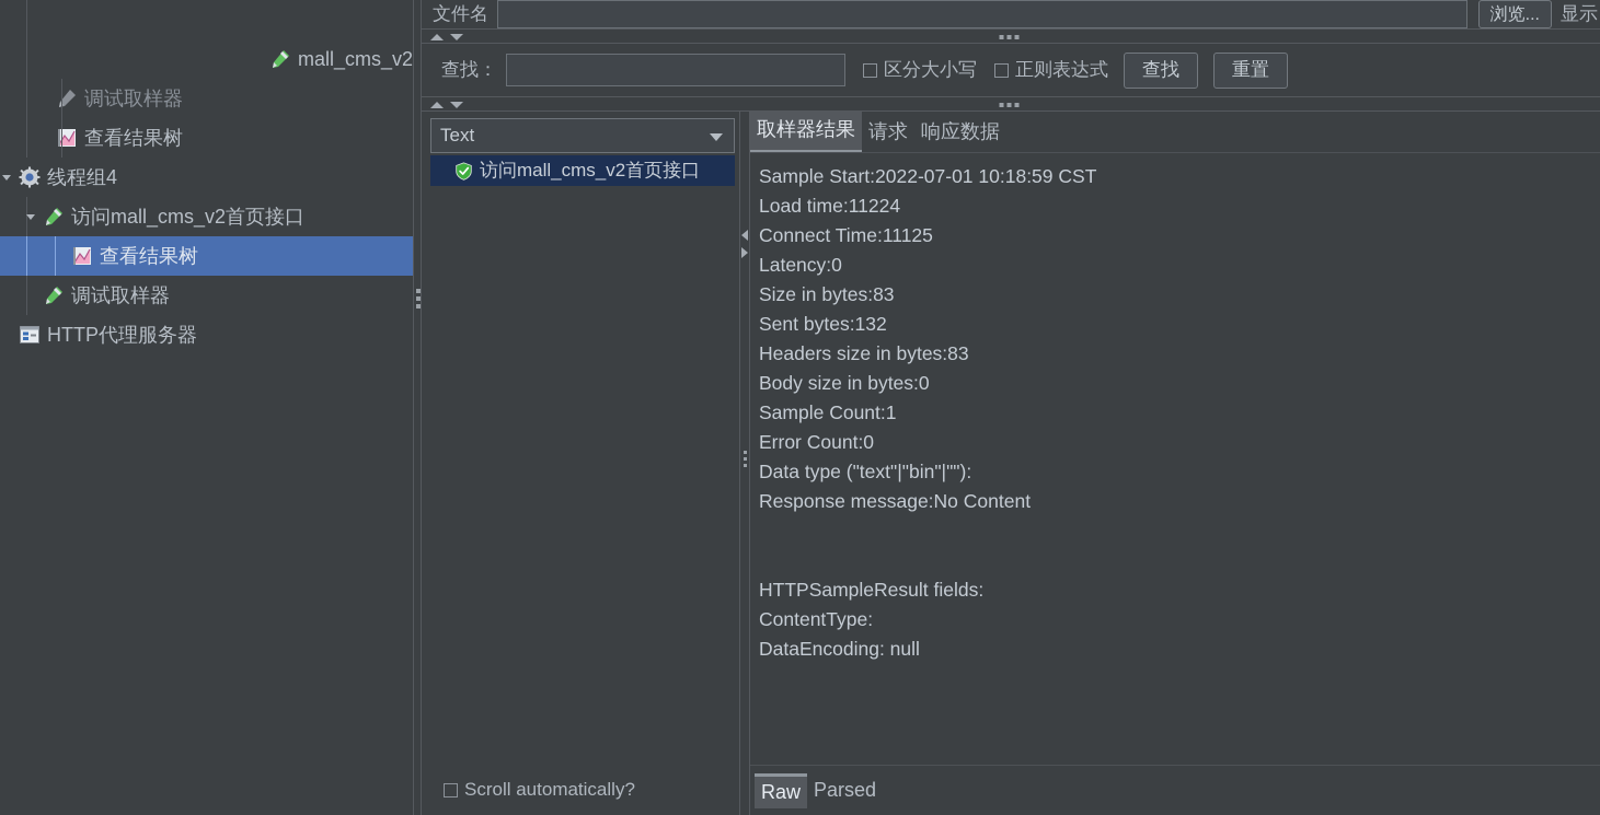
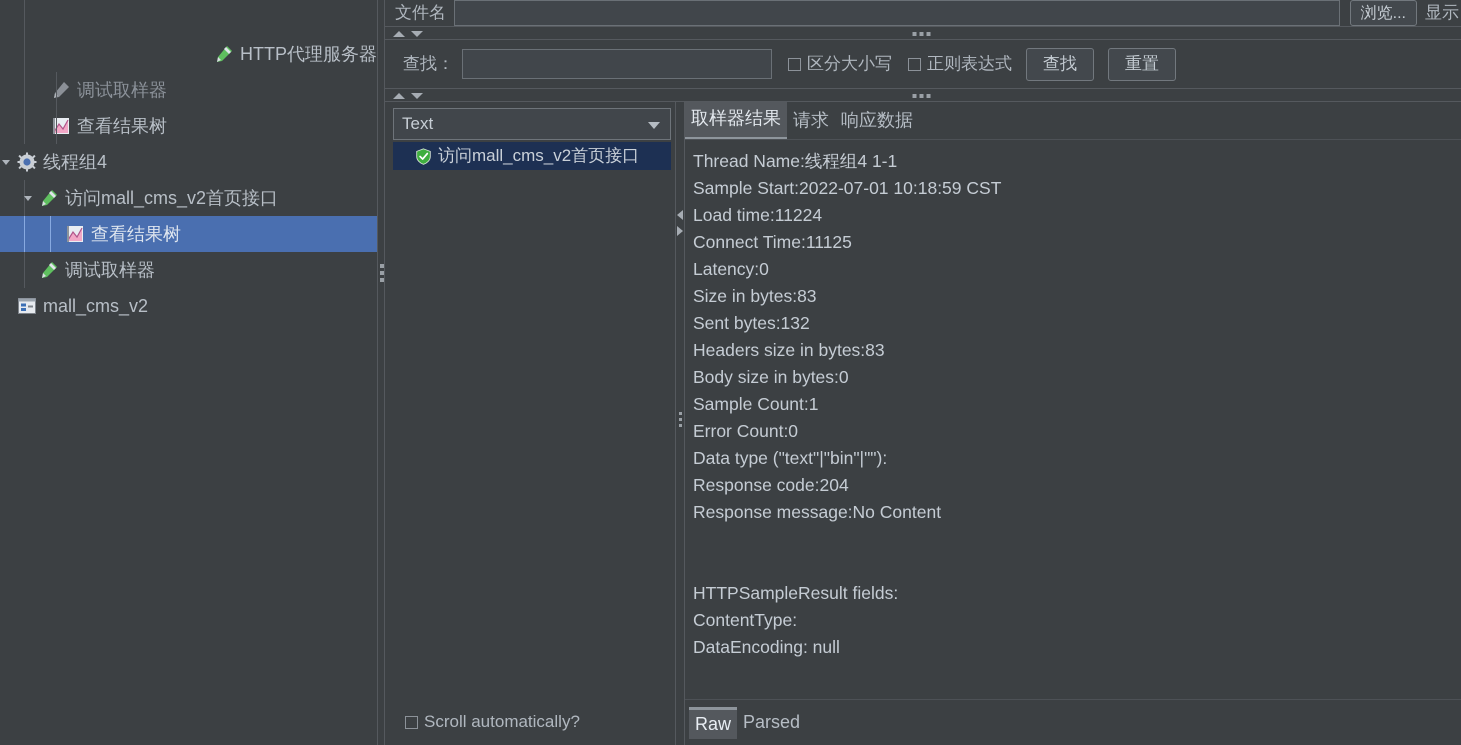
- mall_cms_v2
+ HTTP代理服务器
  调试取样器
  查看结果树
  线程组4
  访问mall_cms_v2首页接口
  查看结果树
  调试取样器
- HTTP代理服务器
+ mall_cms_v2
  文件名
  浏览...
  显示
  查找：
  区分大小写
  正则表达式
  查找
  重置
  Text
  访问mall_cms_v2首页接口
  Scroll automatically?
  取样器结果
  请求
  响应数据
+ Thread Name:线程组4 1-1
  Sample Start:2022-07-01 10:18:59 CST
  Load time:11224
  Connect Time:11125
  Latency:0
  Size in bytes:83
  Sent bytes:132
  Headers size in bytes:83
  Body size in bytes:0
  Sample Count:1
  Error Count:0
  Data type ("text"|"bin"|""):
+ Response code:204
  Response message:No Content
  HTTPSampleResult fields:
  ContentType:
  DataEncoding: null
  Raw
  Parsed
